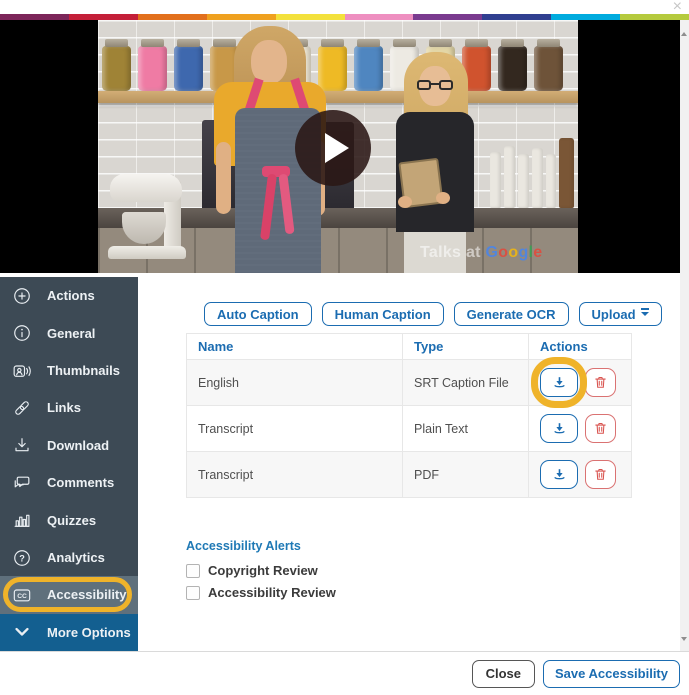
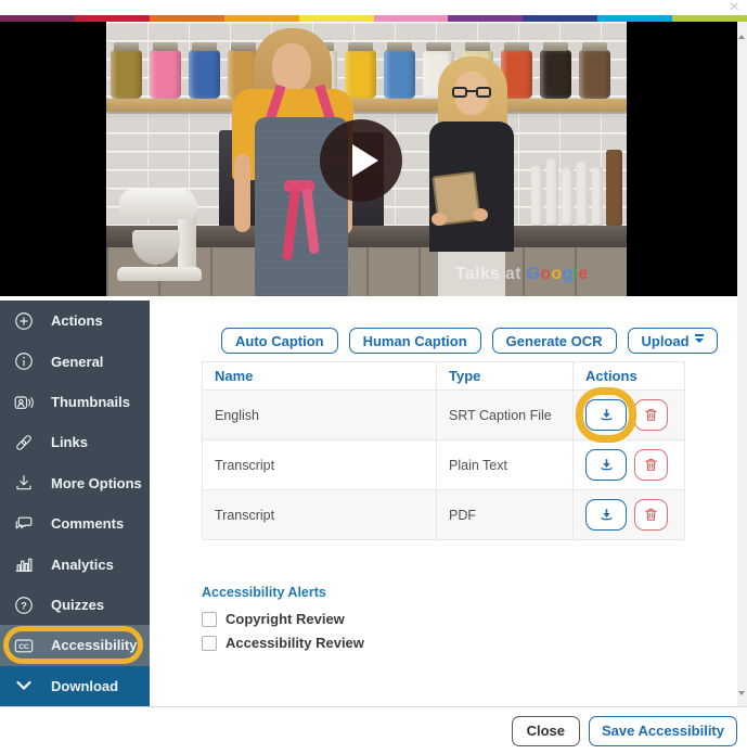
  ×
  Talks at Google
  Actions
  General
  Thumbnails
  Links
- Download
+ More Options
  Comments
- Quizzes
+ Analytics
  ?
- Analytics
+ Quizzes
  Accessibility
- More Options
+ Download
  Auto Caption
  Human Caption
  Generate OCR
  Upload
  Name	Type	Actions
  English	SRT Caption File
  Transcript	Plain Text
  Transcript	PDF
  Accessibility Alerts
  Copyright Review
  Accessibility Review
  Close
  Save Accessibility
